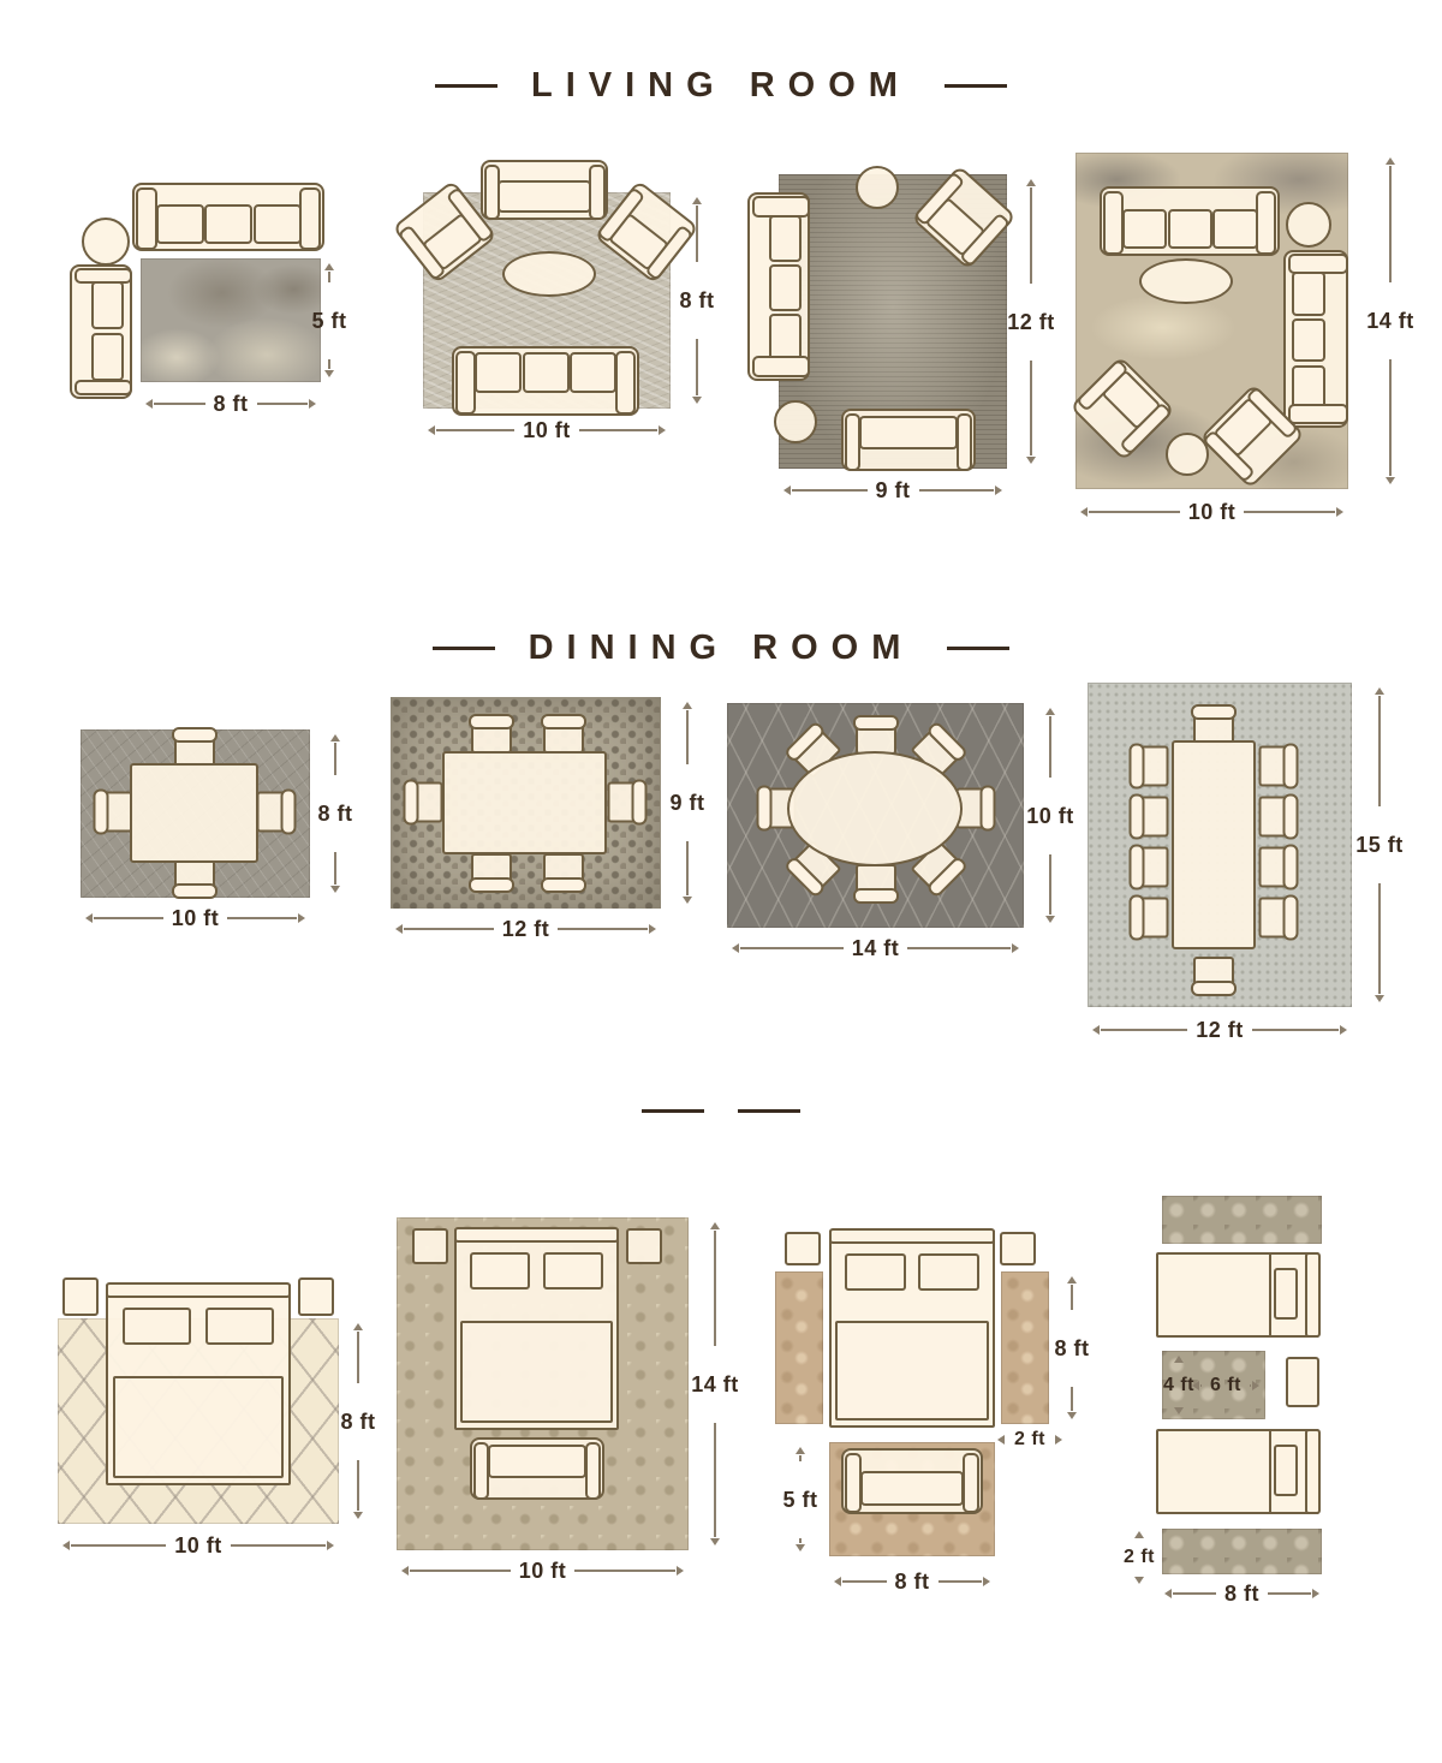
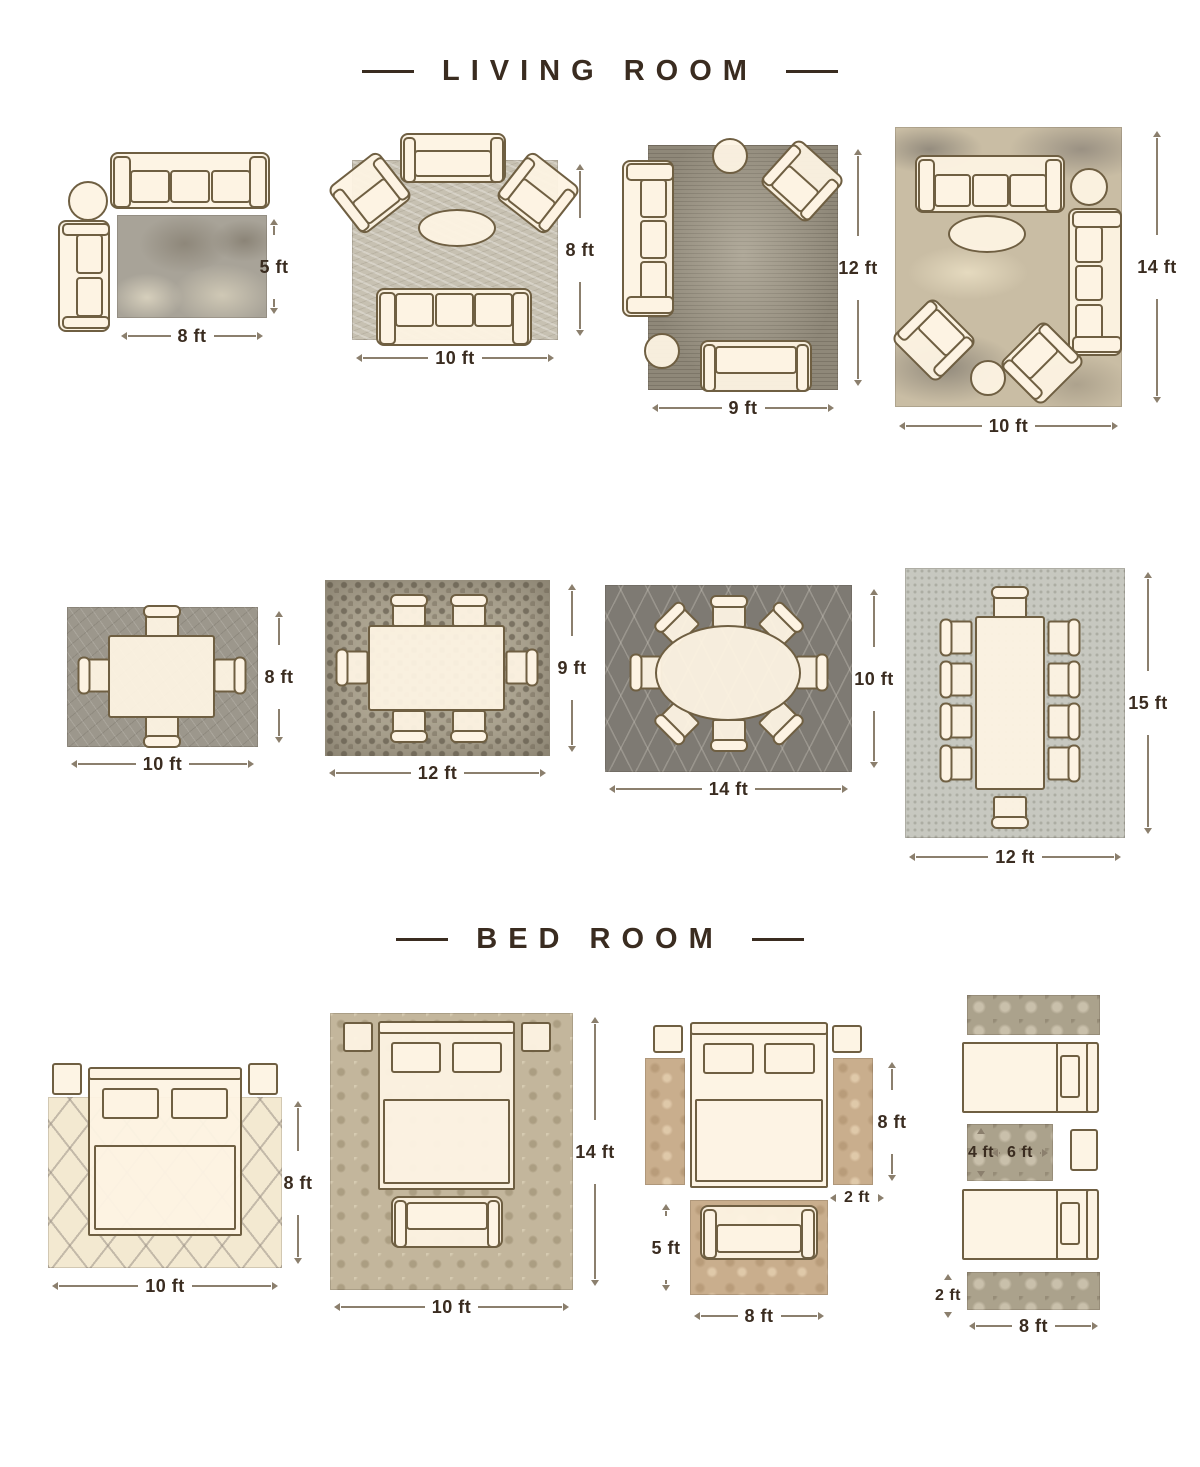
  LIVING ROOM
  5 ft
  8 ft
  8 ft
  10 ft
  12 ft
  9 ft
  14 ft
  10 ft
- DINING ROOM
  8 ft
  10 ft
  9 ft
  12 ft
  10 ft
  14 ft
  15 ft
  12 ft
+ BED ROOM
  8 ft
  10 ft
  14 ft
  10 ft
  8 ft
  2 ft
  5 ft
  8 ft
  4 ft
  6 ft
  2 ft
  8 ft
